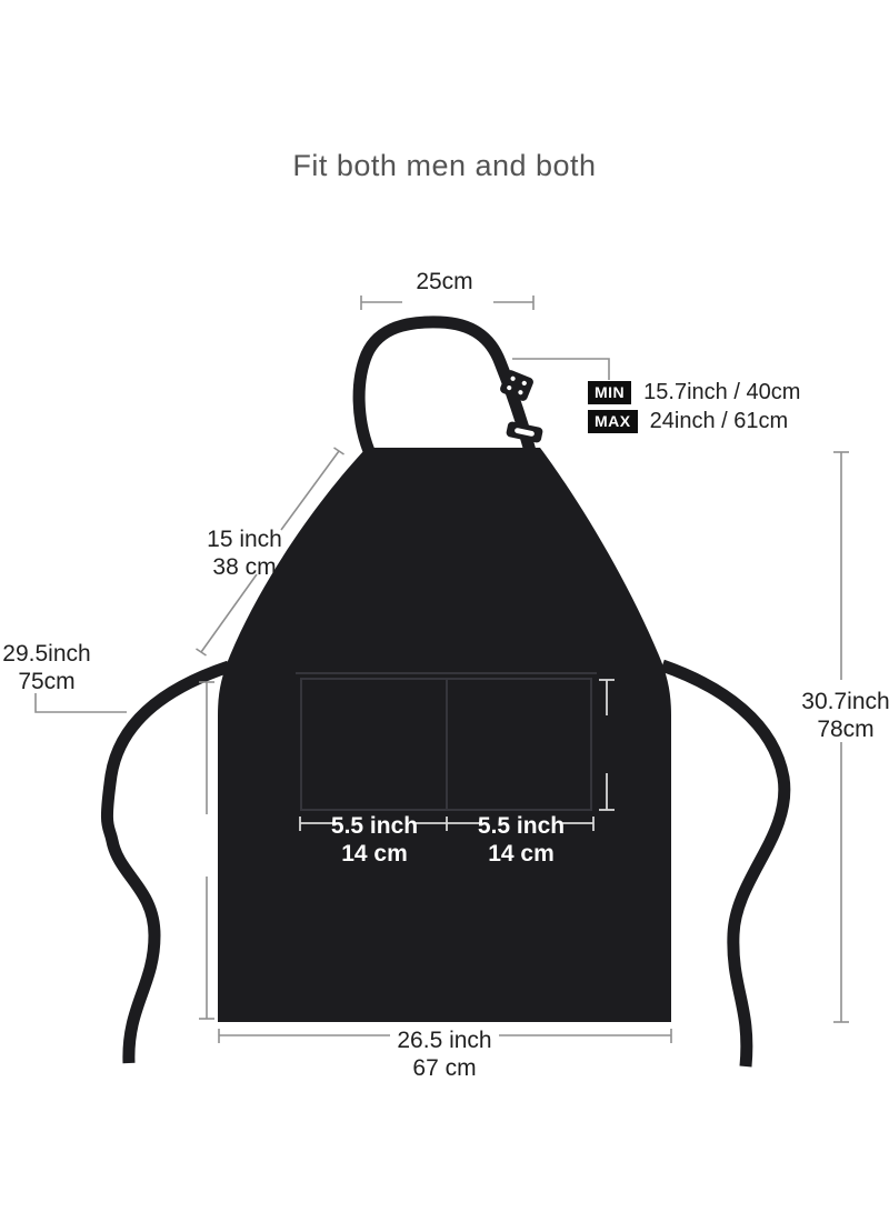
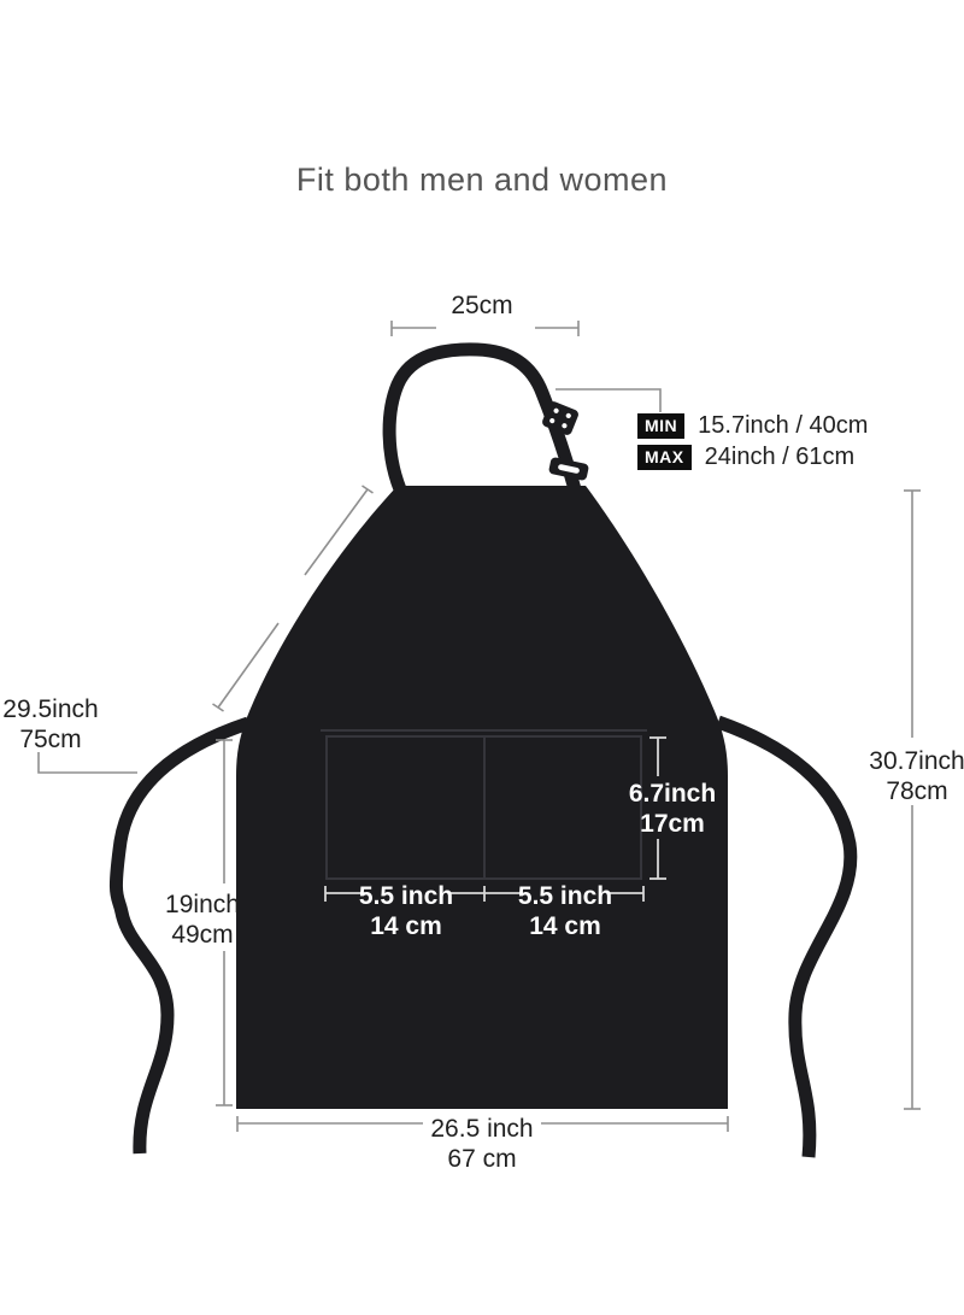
- Fit both men and both
+ Fit both men and women
  25cm
  MIN
  15.7inch / 40cm
  MAX
  24inch / 61cm
- 15 inch
- 38 cm
  29.5inch
  75cm
  30.7inch
  78cm
+ 19inch
+ 49cm
+ 6.7inch
+ 17cm
  5.5 inch
  14 cm
  5.5 inch
  14 cm
  26.5 inch
  67 cm
